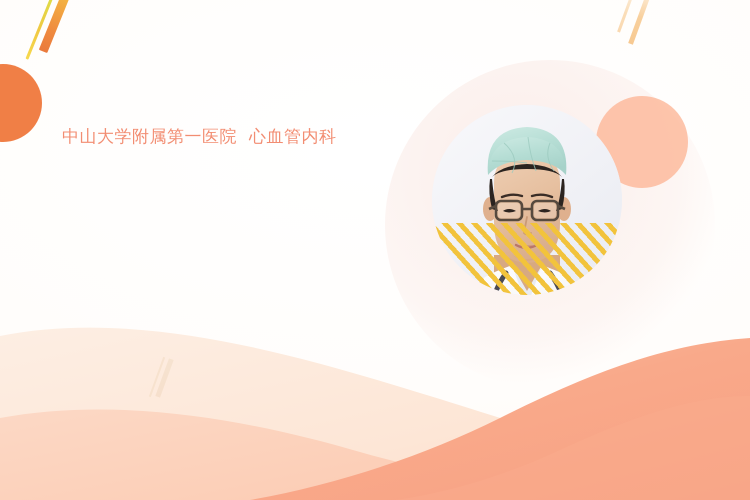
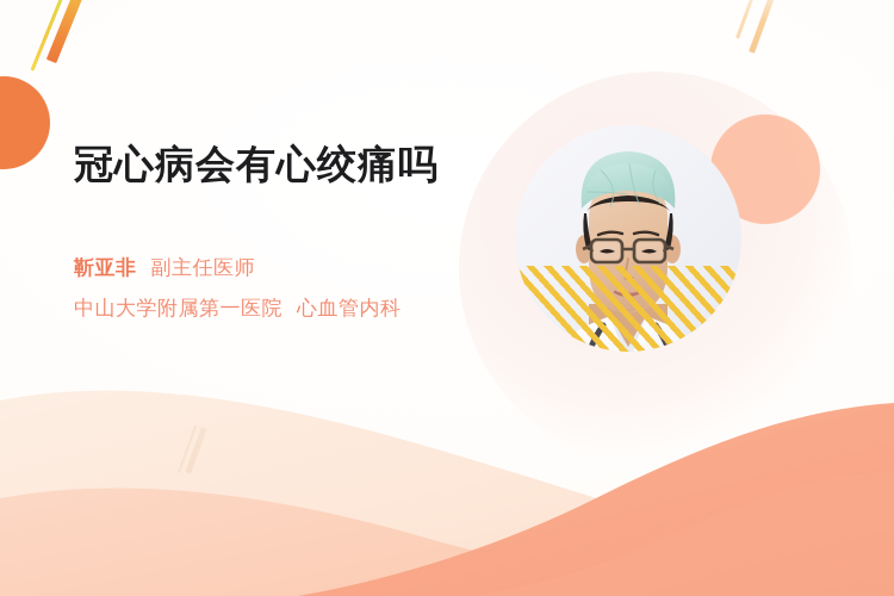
+ 冠心病会有心绞痛吗
+ 靳亚非 副主任医师
  中山大学附属第一医院 心血管内科
